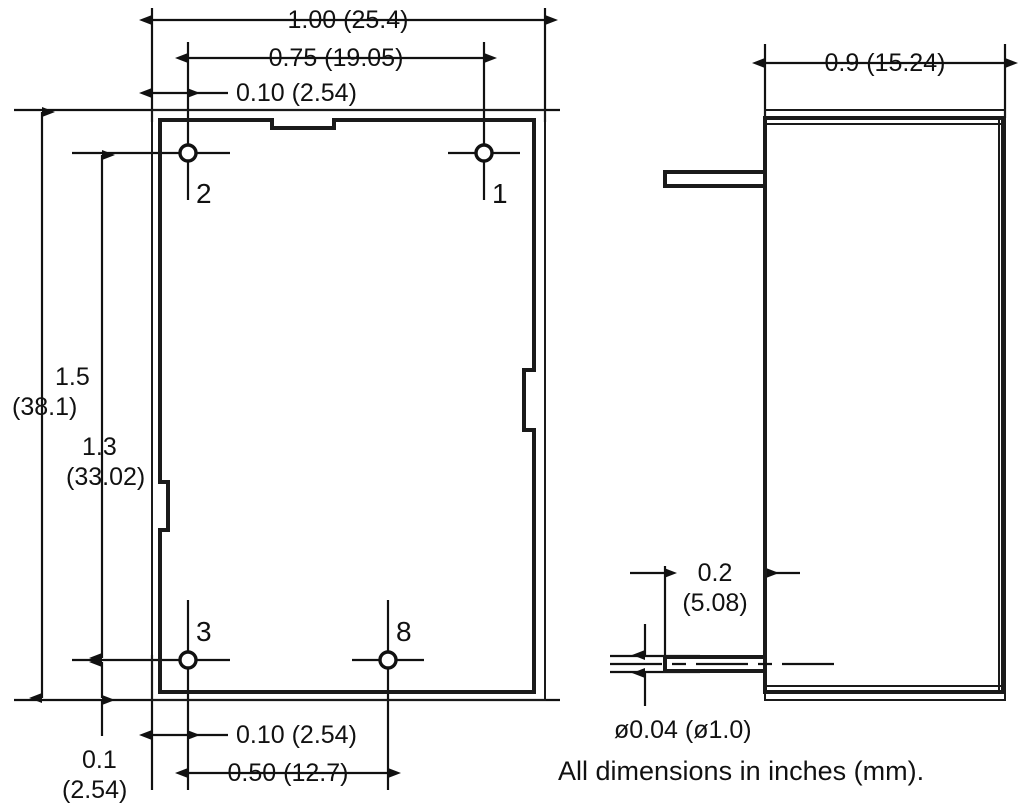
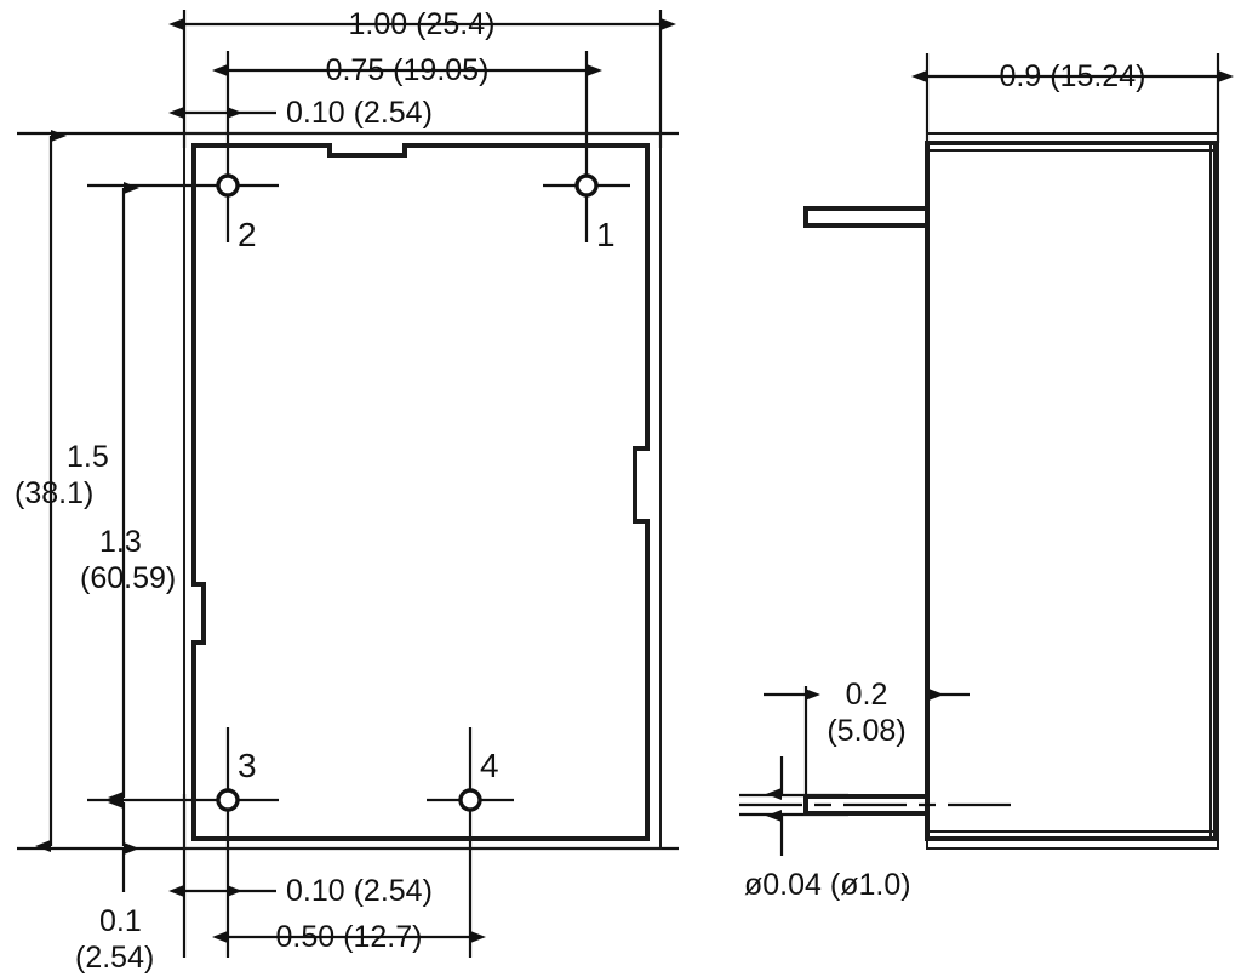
  1.00 (25.4)
  0.75 (19.05)
  0.10 (2.54)
  1.5
  (38.1)
  1.3
- (33.02)
+ (60.59)
  0.1
  (2.54)
  0.10 (2.54)
  0.50 (12.7)
  2
  1
  3
- 8
+ 4
  0.9 (15.24)
  0.2
  (5.08)
  ø0.04 (ø1.0)
- All dimensions in inches (mm).
